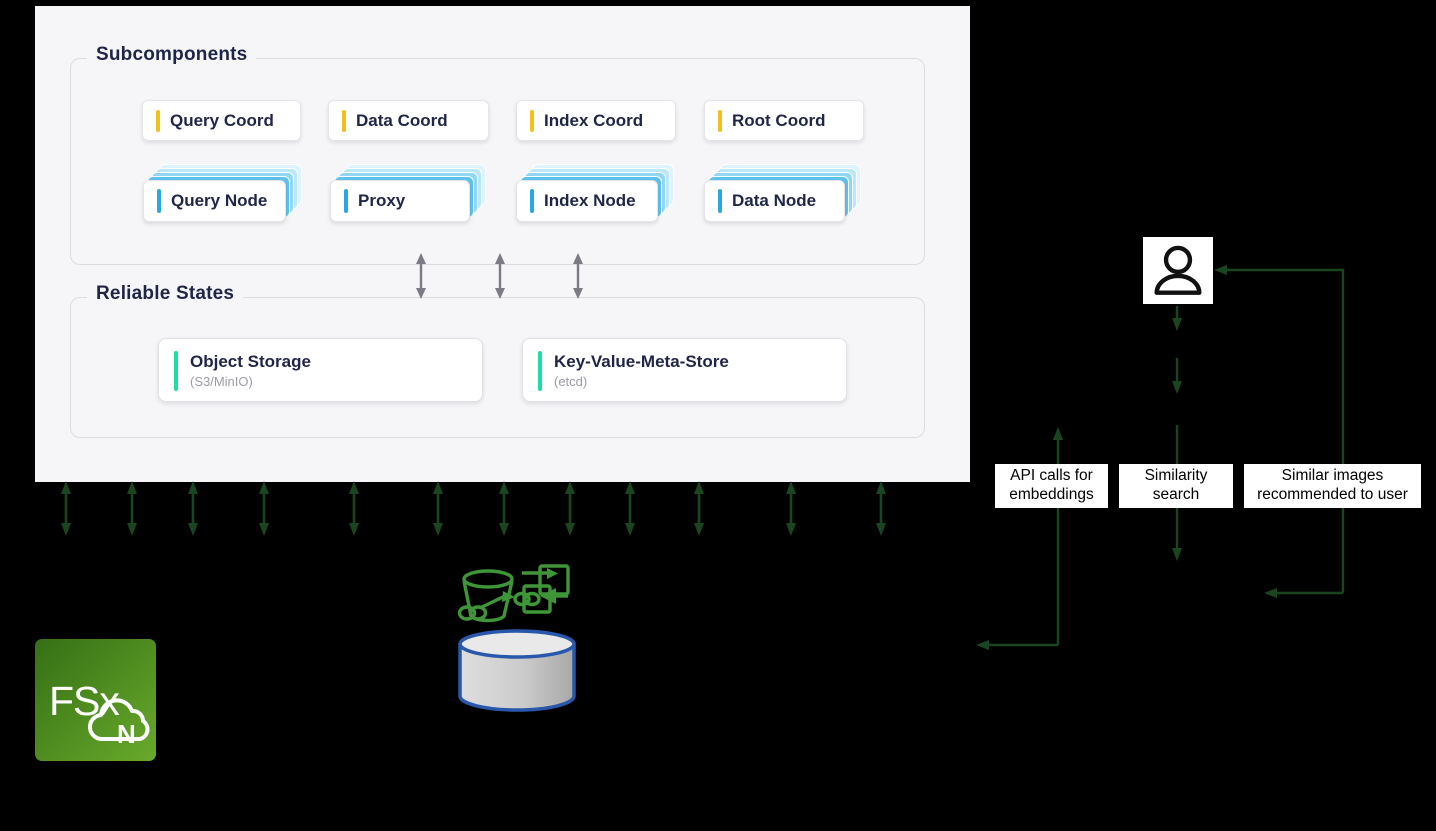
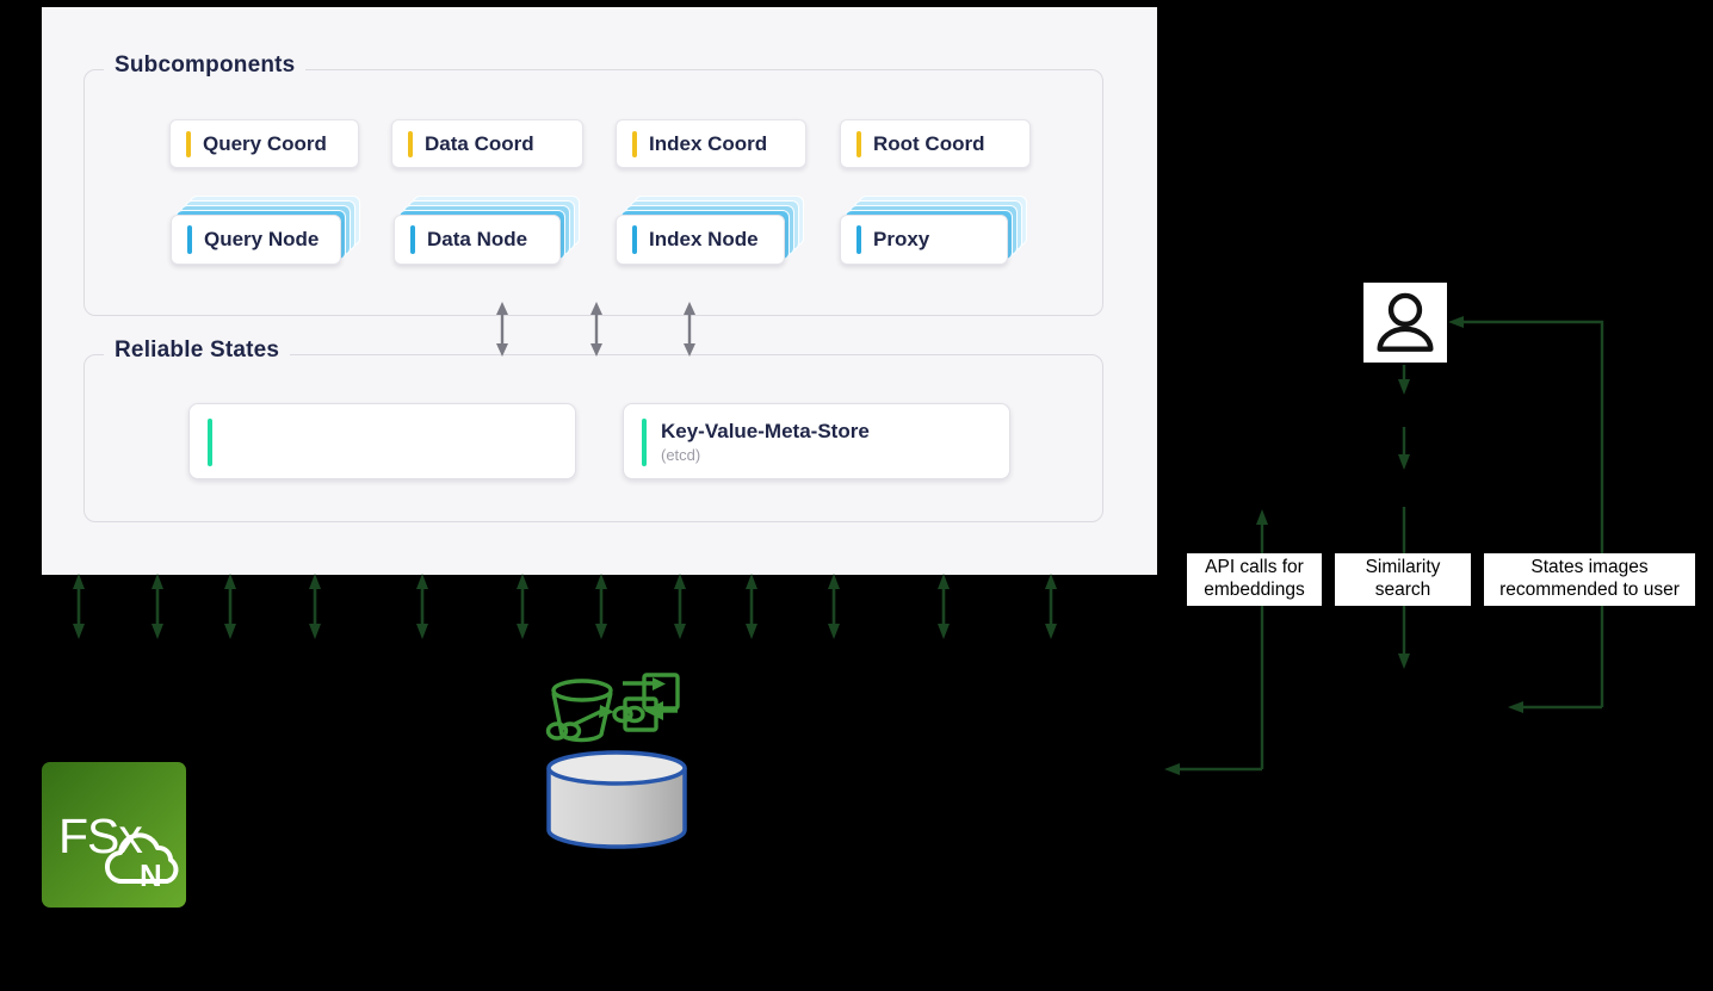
  Subcomponents
  Query Coord
  Data Coord
  Index Coord
  Root Coord
  Query Node
- Proxy
+ Data Node
  Index Node
- Data Node
+ Proxy
  Reliable States
- Object Storage
- (S3/MinIO)
  Key-Value-Meta-Store
  (etcd)
  API calls for embeddings
  Similarity search
- Similar images recommended to user
+ States images recommended to user
  N
